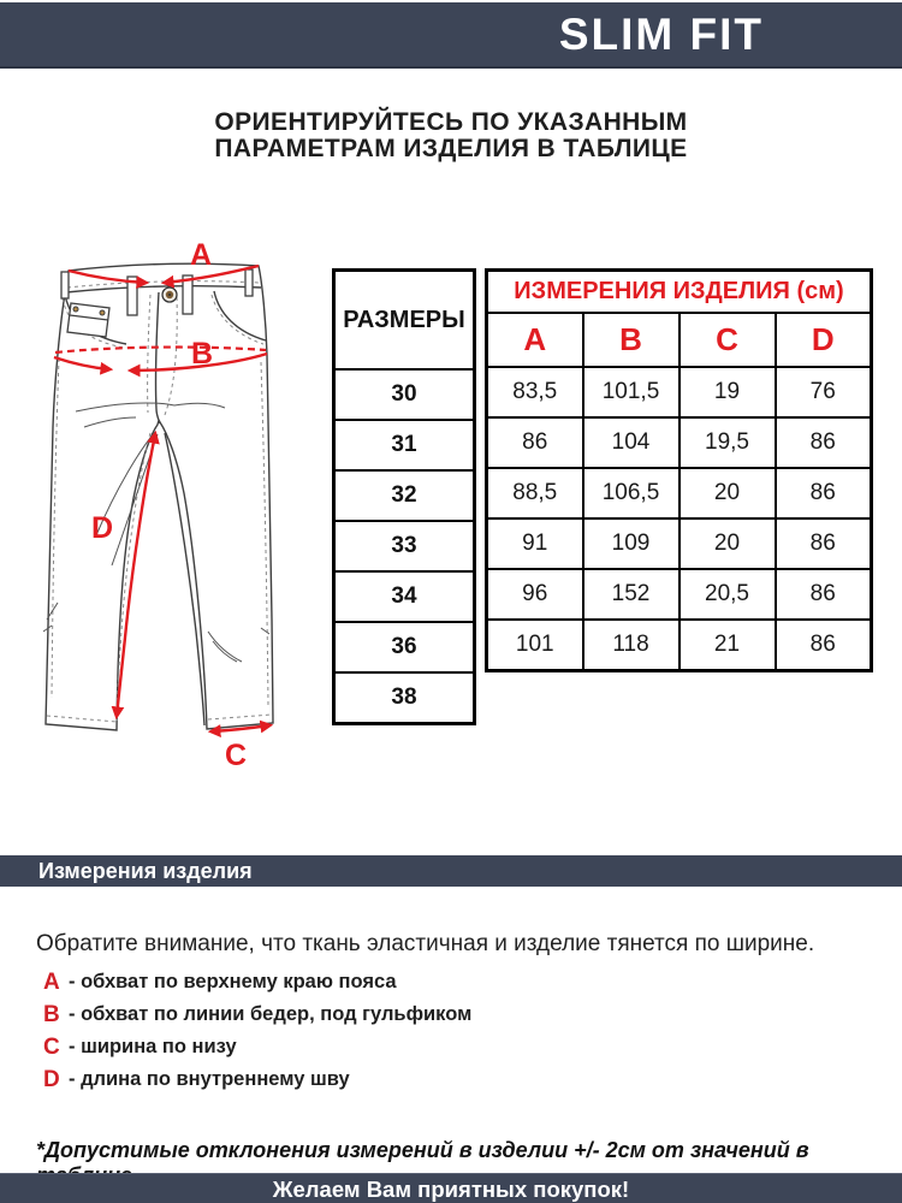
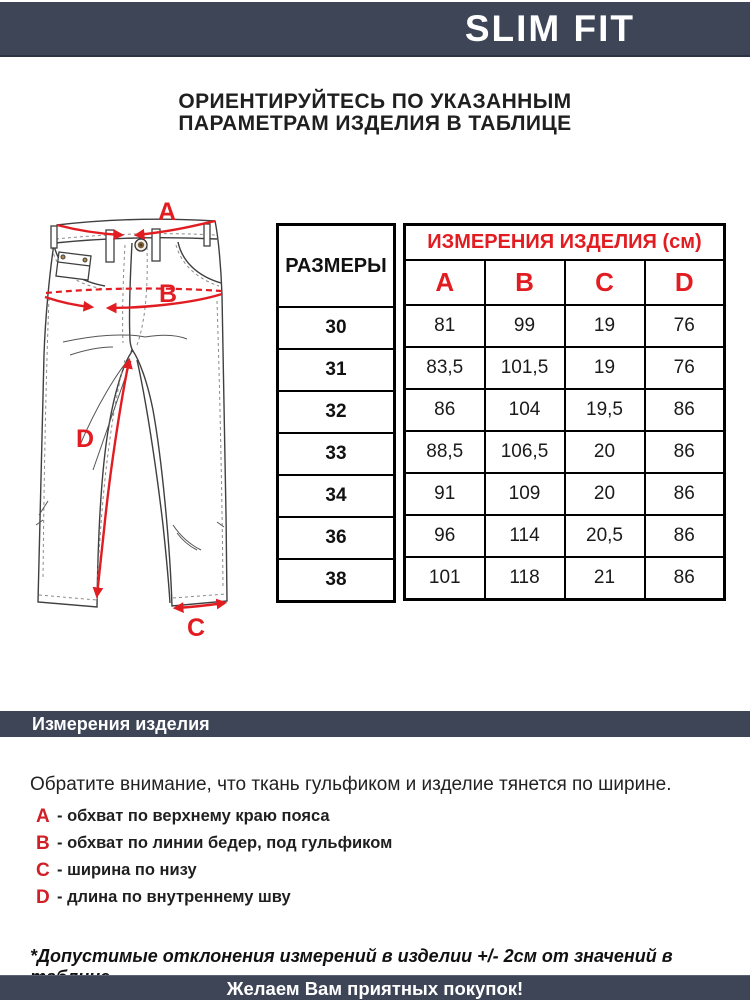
  SLIM FIT
  ОРИЕНТИРУЙТЕСЬ ПО УКАЗАННЫМ
  ПАРАМЕТРАМ ИЗДЕЛИЯ В ТАБЛИЦЕ
  A
  B
  D
  C
  РАЗМЕРЫ
  30
  31
  32
  33
  34
  36
  38
  ИЗМЕРЕНИЯ ИЗДЕЛИЯ (см)
  A	B	C	D
+ 81	99	19	76
  83,5	101,5	19	76
  86	104	19,5	86
  88,5	106,5	20	86
  91	109	20	86
- 96	152	20,5	86
+ 96	114	20,5	86
  101	118	21	86
  Измерения изделия
- Обратите внимание, что ткань эластичная и изделие тянется по ширине.
+ Обратите внимание, что ткань гульфиком и изделие тянется по ширине.
  A
  - обхват по верхнему краю пояса
  B
  - обхват по линии бедер, под гульфиком
  C
  - ширина по низу
  D
  - длина по внутреннему шву
  *Допустимые отклонения измерений в изделии +/- 2см от значений в
  Желаем Вам приятных покупок!
